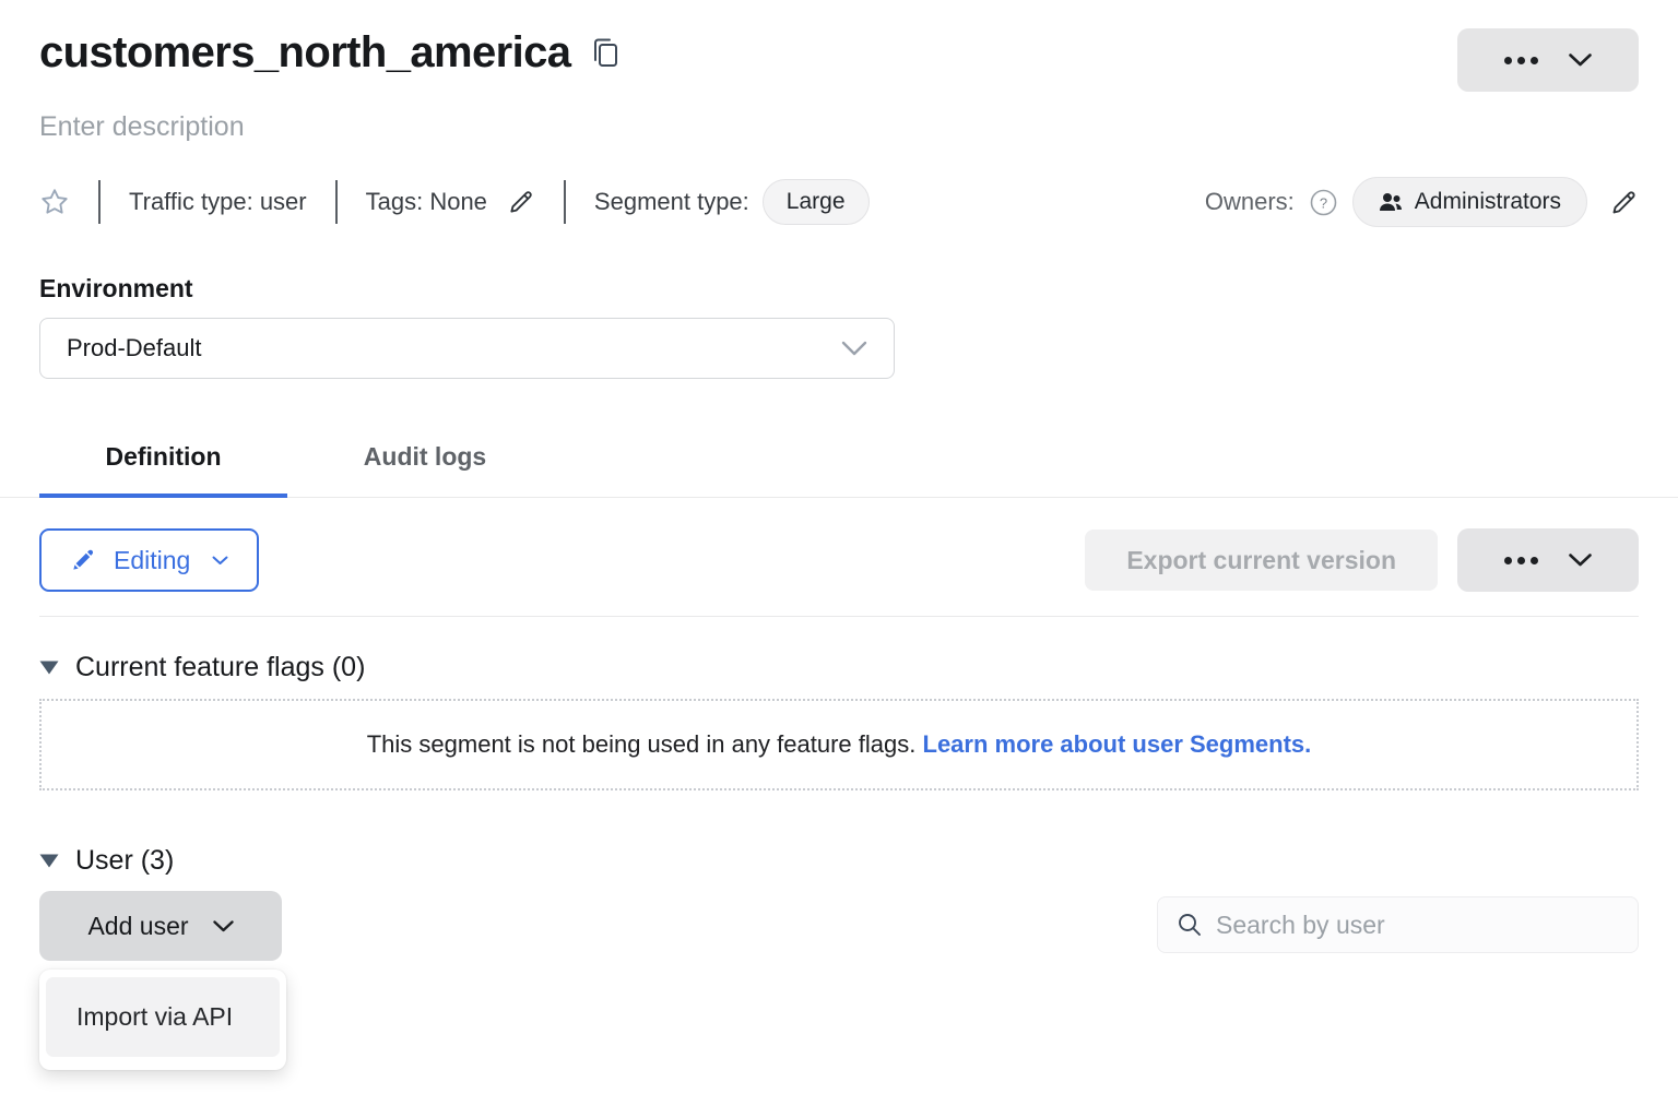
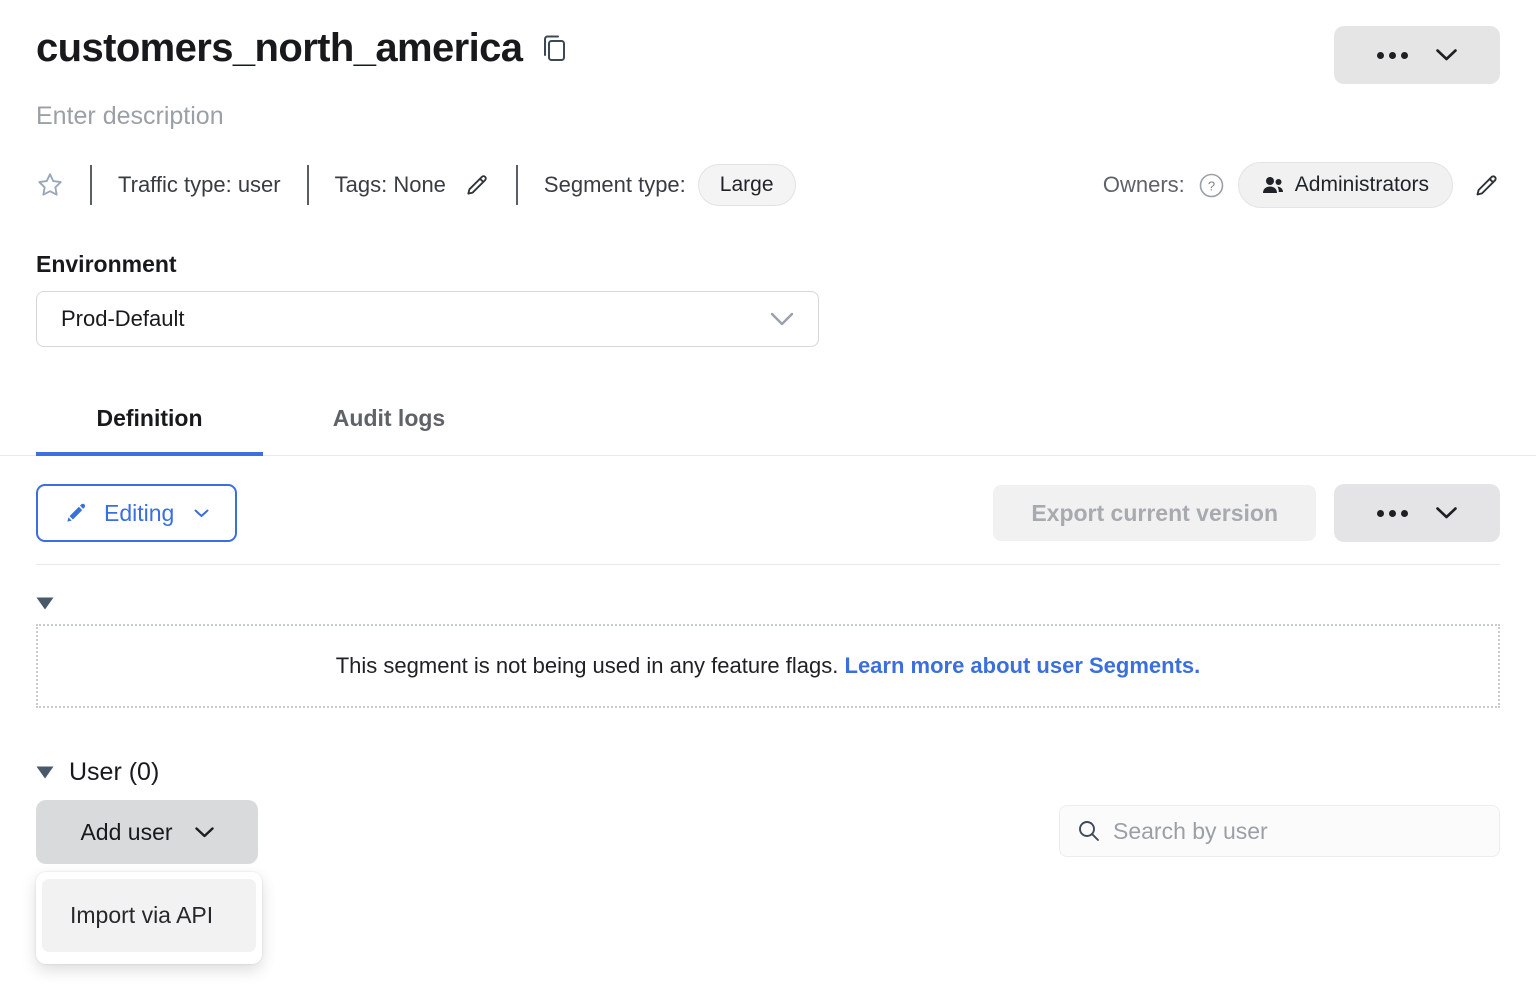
  customers_north_america
  Enter description
  Traffic type: user
  Tags: None
  Segment type:
  Large
  Owners:
  ?
  Administrators
  Environment
  Prod-Default
  Definition
  Audit logs
  Editing
  Export current version
- Current feature flags (0)
  This segment is not being used in any feature flags. Learn more about user Segments.
- User (3)
+ User (0)
  Add user
  Import via API
  Search by user
